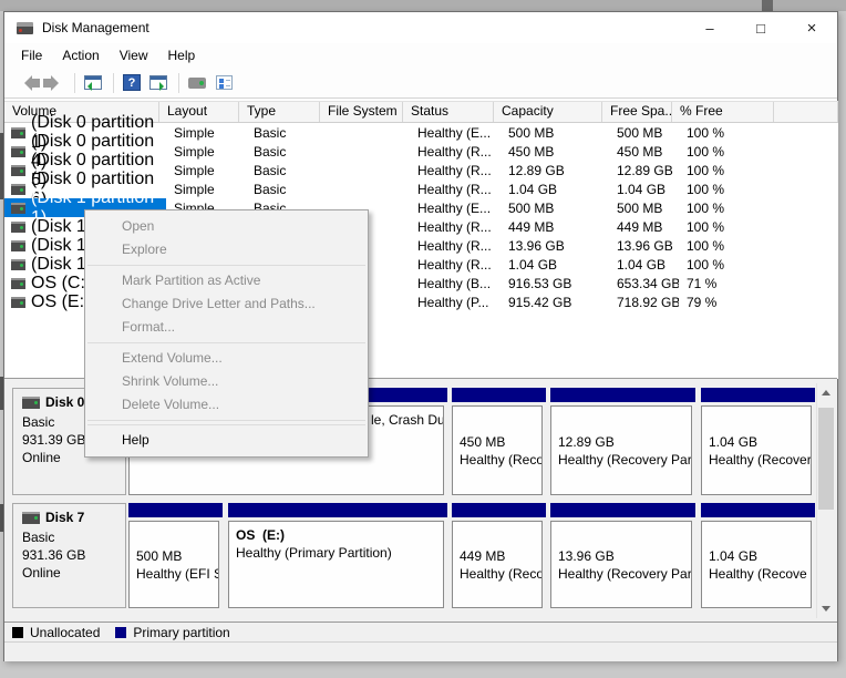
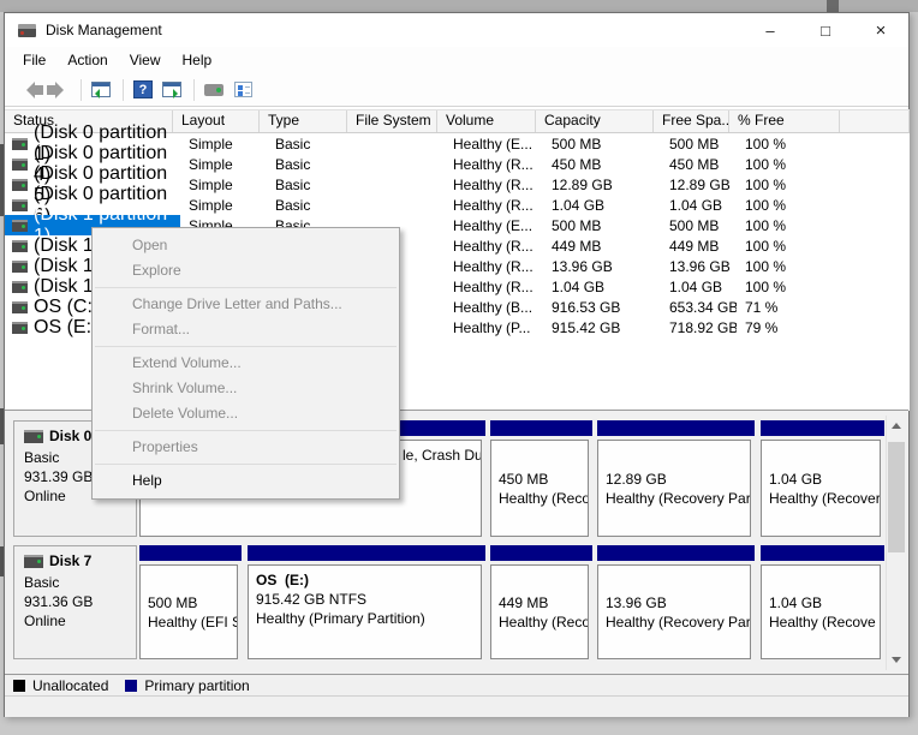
  Disk Management
  –
  □
  ×
  File
  Action
  View
  Help
  ?
- Volume
+ Status
  Layout
  Type
  File System
- Status
+ Volume
  Capacity
  Free Spa..
  % Free
  (Disk 0 partition 1)
  Simple
  Basic
  Healthy (E...
  500 MB
  500 MB
  100 %
  (Disk 0 partition 4)
  Simple
  Basic
  Healthy (R...
  450 MB
  450 MB
  100 %
  (Disk 0 partition 5)
  Simple
  Basic
  Healthy (R...
  12.89 GB
  12.89 GB
  100 %
  (Disk 0 partition
  Simple
  Basic
  Healthy (R...
  1.04 GB
  1.04 GB
  100 %
  (Disk 1 partition 1)
  Simple
  Basic
  Healthy (E...
  500 MB
  500 MB
  100 %
  (Disk 1
  Healthy (R...
  449 MB
  449 MB
  100 %
  (Disk 1
  Healthy (R...
  13.96 GB
  13.96 GB
  100 %
  (Disk 1
  Healthy (R...
  1.04 GB
  1.04 GB
  100 %
  OS (C:
  Healthy (B...
  916.53 GB
  653.34 GB
  71 %
  OS (E:
  Healthy (P...
  915.42 GB
  718.92 GB
  79 %
  Disk 0
  Basic
  931.39 GB
  Online
  le, Crash Du
  450 MB
  Healthy (Reco
  12.89 GB
  Healthy (Recovery Par
  1.04 GB
  Healthy (Recover
  Disk 7
  Basic
  931.36 GB
  Online
  500 MB
  Healthy (EFI
  OS (E:)
+ 915.42 GB NTFS
  Healthy (Primary Partition)
  449 MB
  Healthy (Reco
  13.96 GB
  Healthy (Recovery Par
  1.04 GB
  Healthy (Recove
  Unallocated
  Primary partition
  Open
  Explore
- Mark Partition as Active
  Change Drive Letter and Paths...
  Format...
  Extend Volume...
  Shrink Volume...
  Delete Volume...
+ Properties
  Help
